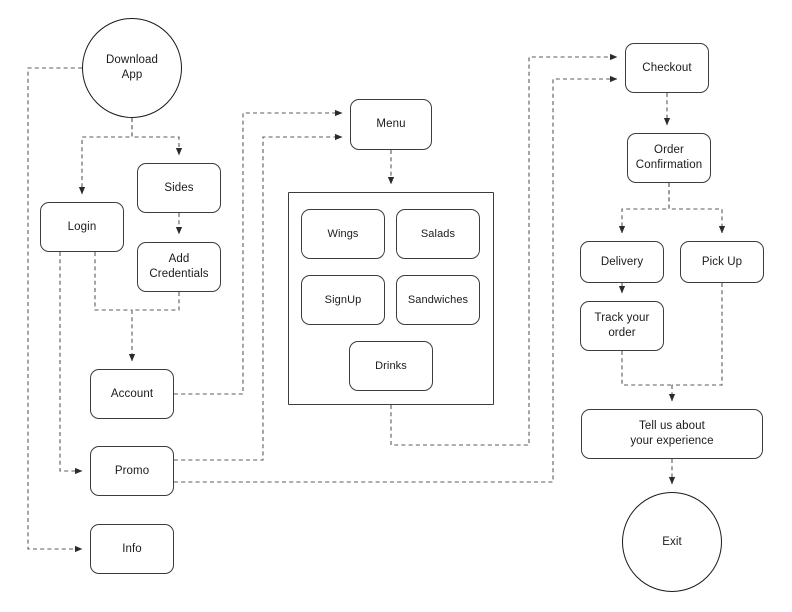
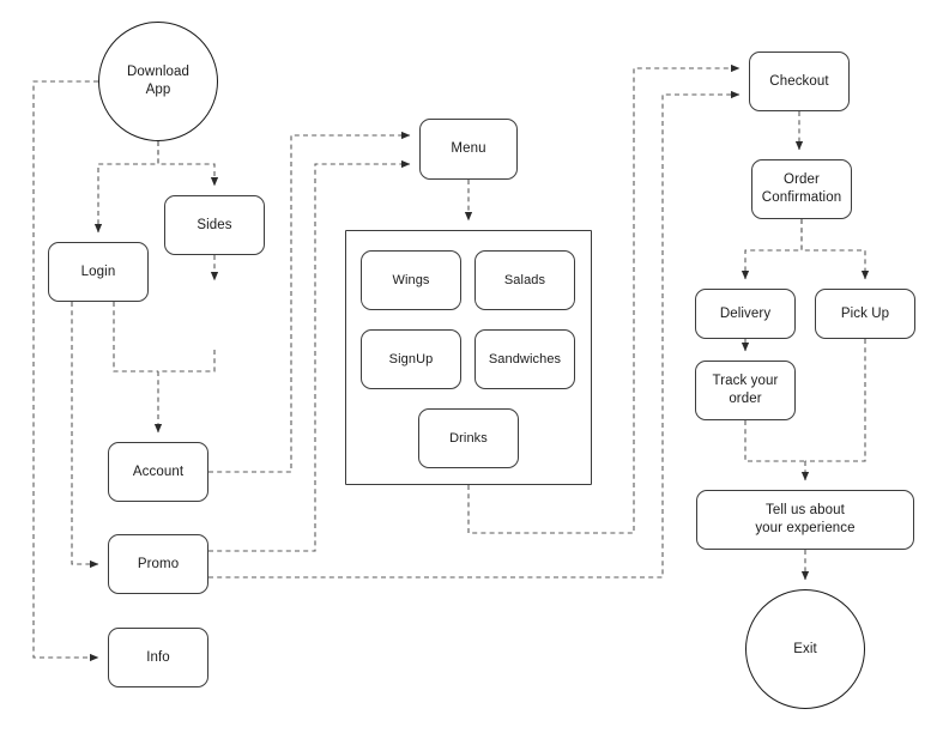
  Download
  App
  Login
  Sides
- Add
- Credentials
  Account
  Promo
  Info
  Menu
  Wings
  Salads
  SignUp
  Sandwiches
  Drinks
  Checkout
  Order
  Confirmation
  Delivery
  Pick Up
  Track your
  order
  Tell us about
  your experience
  Exit
